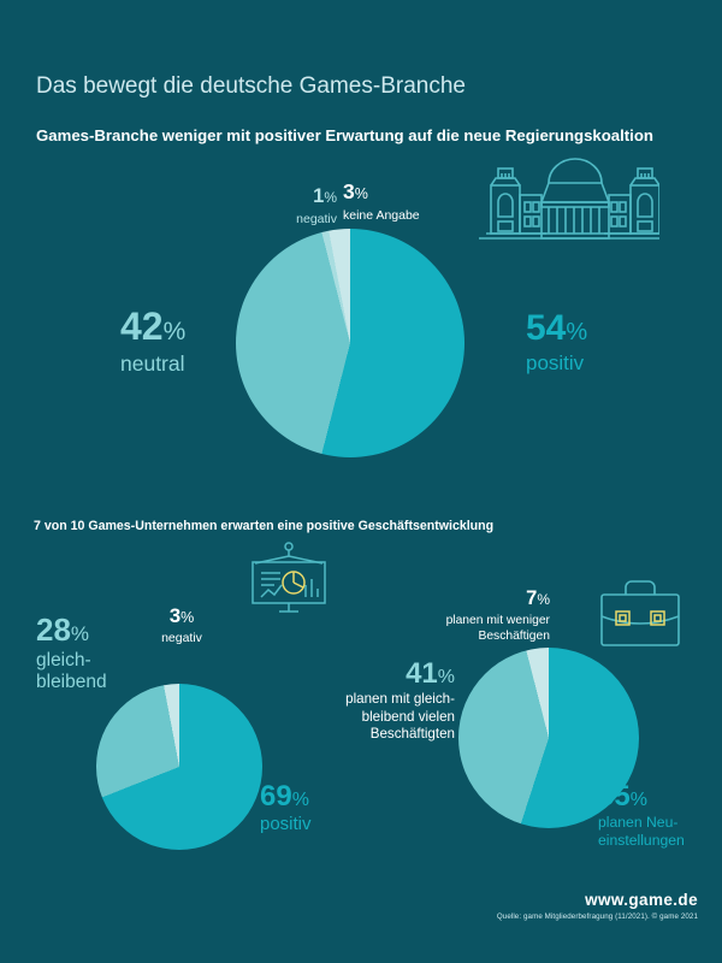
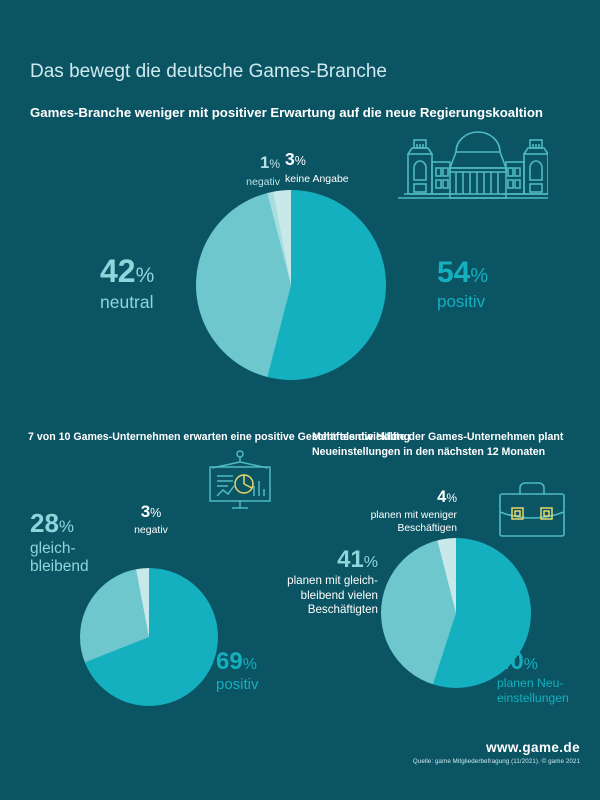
  Das bewegt die deutsche Games-Branche
  Games-Branche weniger mit positiver Erwartung auf die neue Regierungskoaltion
  1%
  negativ
  3%
  keine Angabe
  42%
  neutral
  54%
  positiv
  7 von 10 Games-Unternehmen erwarten eine positive Geschäftsentwicklung
  3%
  negativ
  28%
  gleich-
  bleibend
  69%
  positiv
+ Mehr als die Hälfte der Games-Unternehmen plant Neueinstellungen in den nächsten 12 Monaten
- 7%
+ 4%
  planen mit weniger
  Beschäftigen
  41%
  planen mit gleich-
  bleibend vielen
  Beschäftigten
- 55%
+ 40%
  planen Neu-
  einstellungen
  www.game.de
